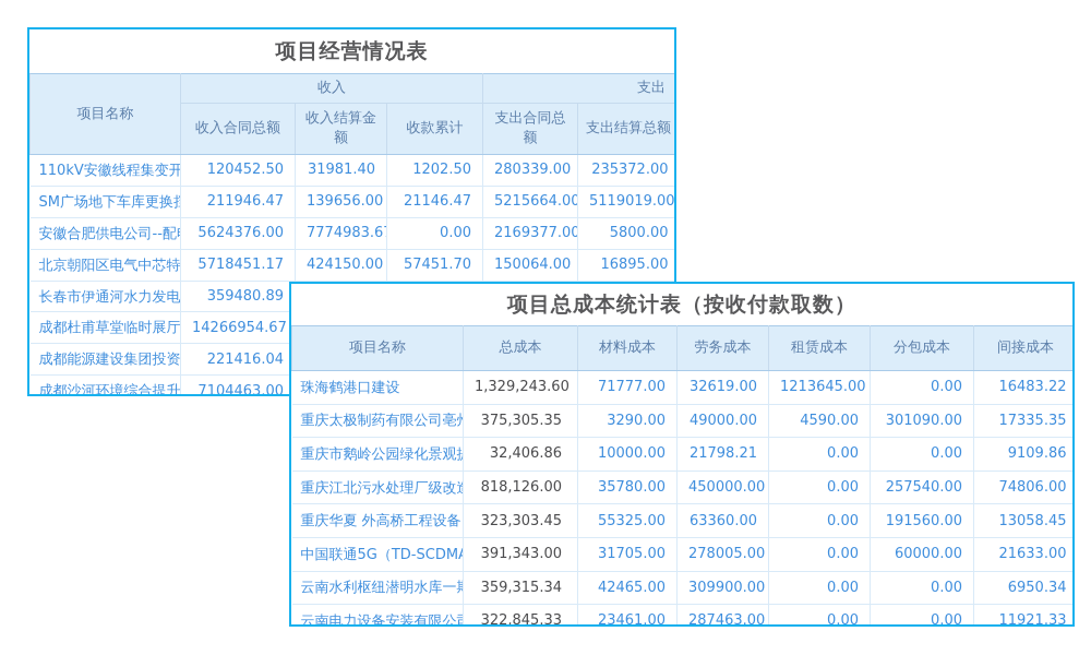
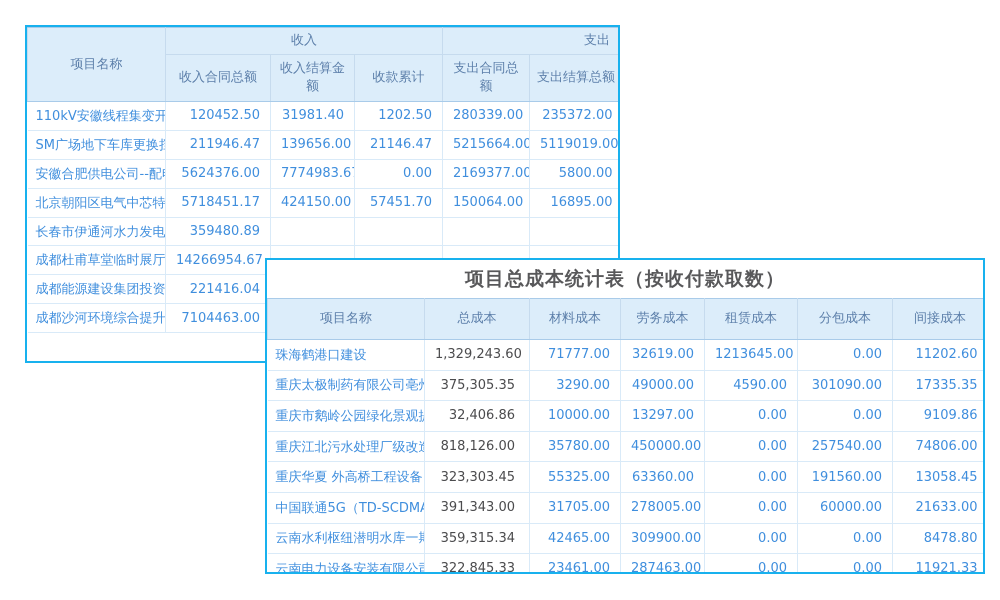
- 项目经营情况表
  项目名称	收入	支出
  收入合同总额	收入结算金额	收款累计	支出合同总额	支出结算总额
  110kV安徽线程集变开	120452.50	31981.40	1202.50	280339.00	235372.00
  SM广场地下车库更换挡	211946.47	139656.00	21146.47	5215664.00	5119019.00
  安徽合肥供电公司--配	5624376.00	7774983.6	0.00	2169377.00	5800.00
  北京朝阳区电气中芯特	5718451.17	424150.00	57451.70	150064.00	16895.00
  长春市伊通河水力发电	359480.89
  成都杜甫草堂临时展厅	14266954.67
  成都能源建设集团投资	221416.04
  成都沙河环境综合提升	7104463.00
  项目总成本统计表（按收付款取数）
  项目名称	总成本	材料成本	劳务成本	租赁成本	分包成本	间接成本
- 珠海鹤港口建设	1,329,243.60	71777.00	32619.00	1213645.00	0.00	16483.22
+ 珠海鹤港口建设	1,329,243.60	71777.00	32619.00	1213645.00	0.00	11202.60
  重庆太极制药有限公司亳	375,305.35	3290.00	49000.00	4590.00	301090.00	17335.35
- 重庆市鹅岭公园绿化景观	32,406.86	10000.00	21798.21	0.00	0.00	9109.86
+ 重庆市鹅岭公园绿化景观	32,406.86	10000.00	13297.00	0.00	0.00	9109.86
  重庆江北污水处理厂级改	818,126.00	35780.00	450000.00	0.00	257540.00	74806.00
  重庆华夏 外高桥工程设备	323,303.45	55325.00	63360.00	0.00	191560.00	13058.45
  中国联通5G（TD-SCDMA	391,343.00	31705.00	278005.00	0.00	60000.00	21633.00
- 云南水利枢纽潜明水库一	359,315.34	42465.00	309900.00	0.00	0.00	6950.34
+ 云南水利枢纽潜明水库一	359,315.34	42465.00	309900.00	0.00	0.00	8478.80
  云南电力设备安装有限公	322,845.33	23461.00	287463.00	0.00	0.00	11921.33
